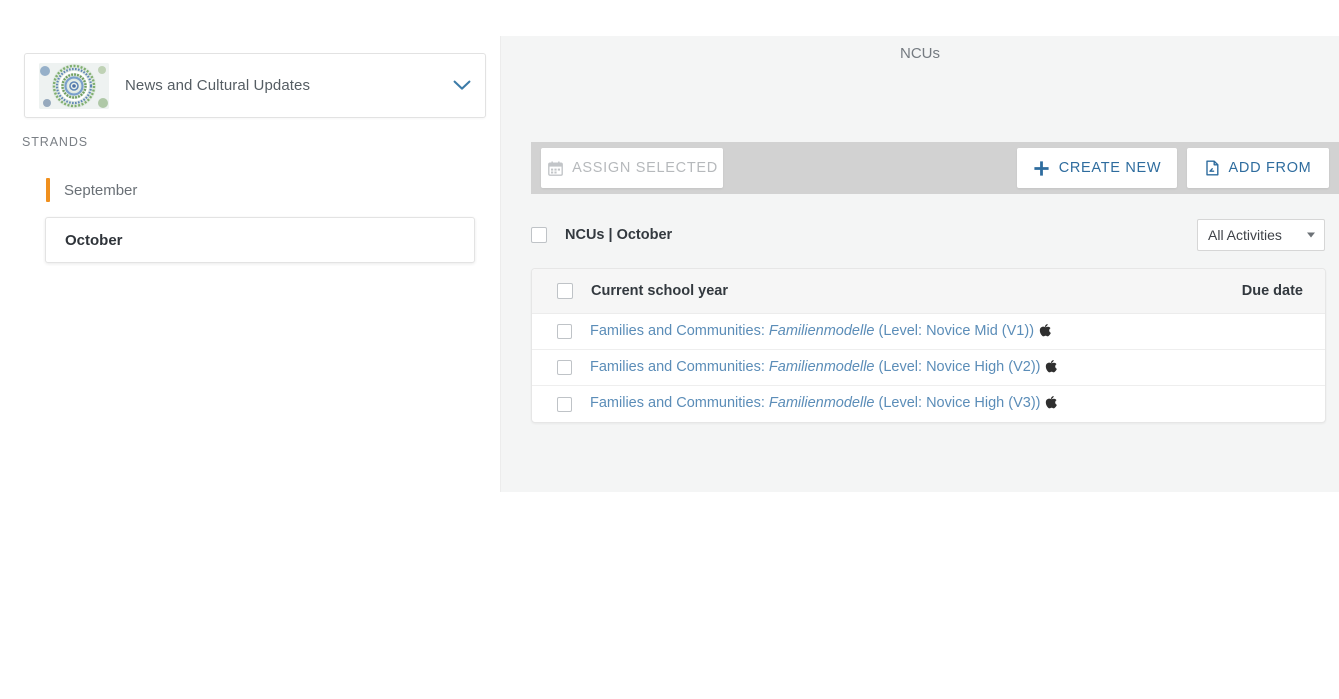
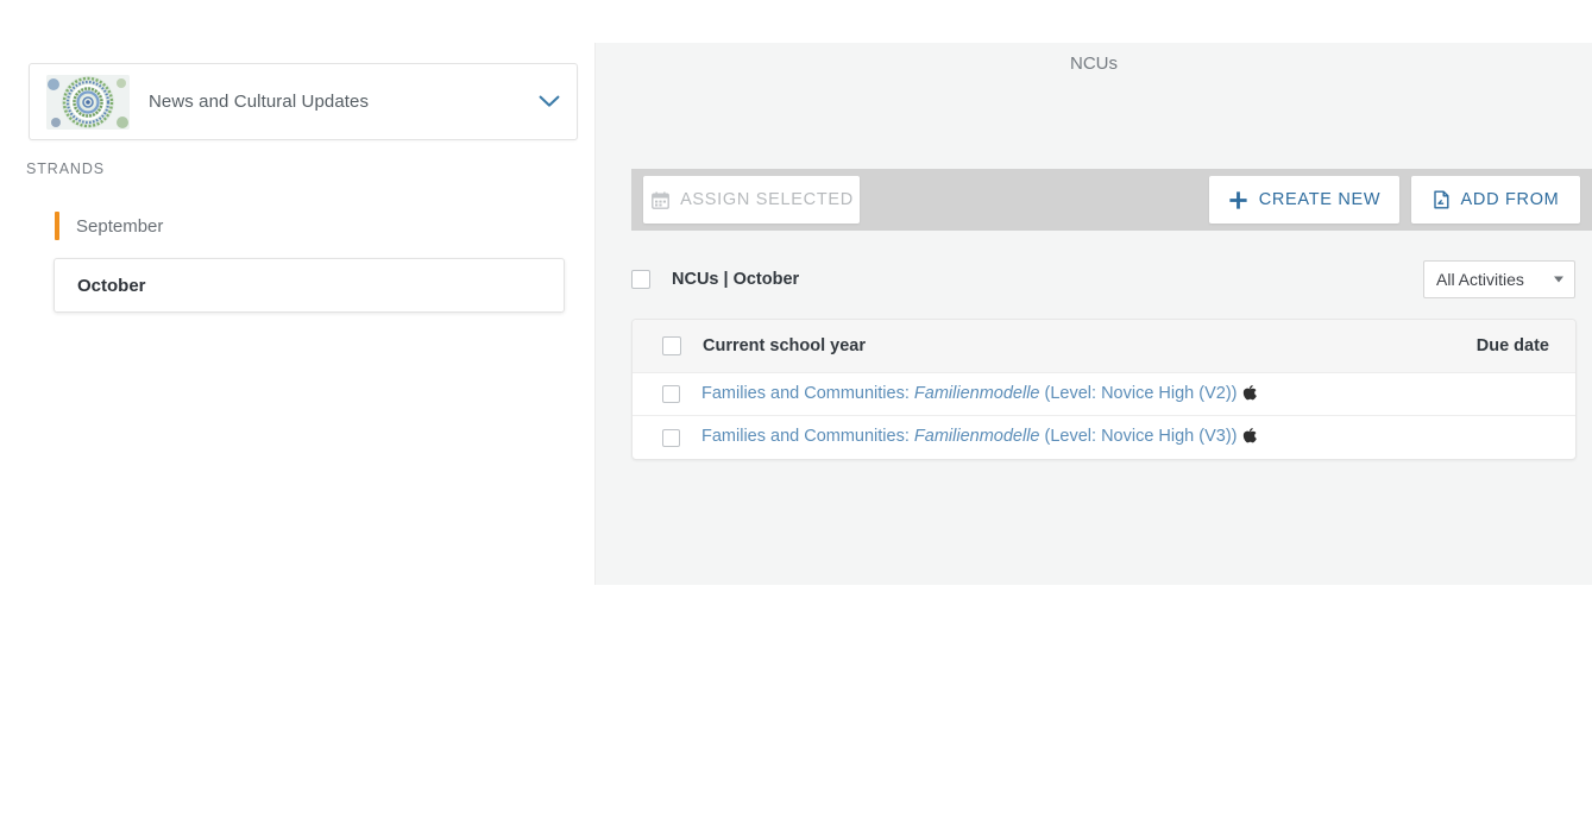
  News and Cultural Updates
  STRANDS
  September
  October
  NCUs
  ASSIGN SELECTED
  CREATE NEW
  ADD FROM
  NCUs | October
  All Activities
  Current school year
  Due date
- Families and Communities: Familienmodelle (Level: Novice Mid (V1))
  Families and Communities: Familienmodelle (Level: Novice High (V2))
  Families and Communities: Familienmodelle (Level: Novice High (V3))
